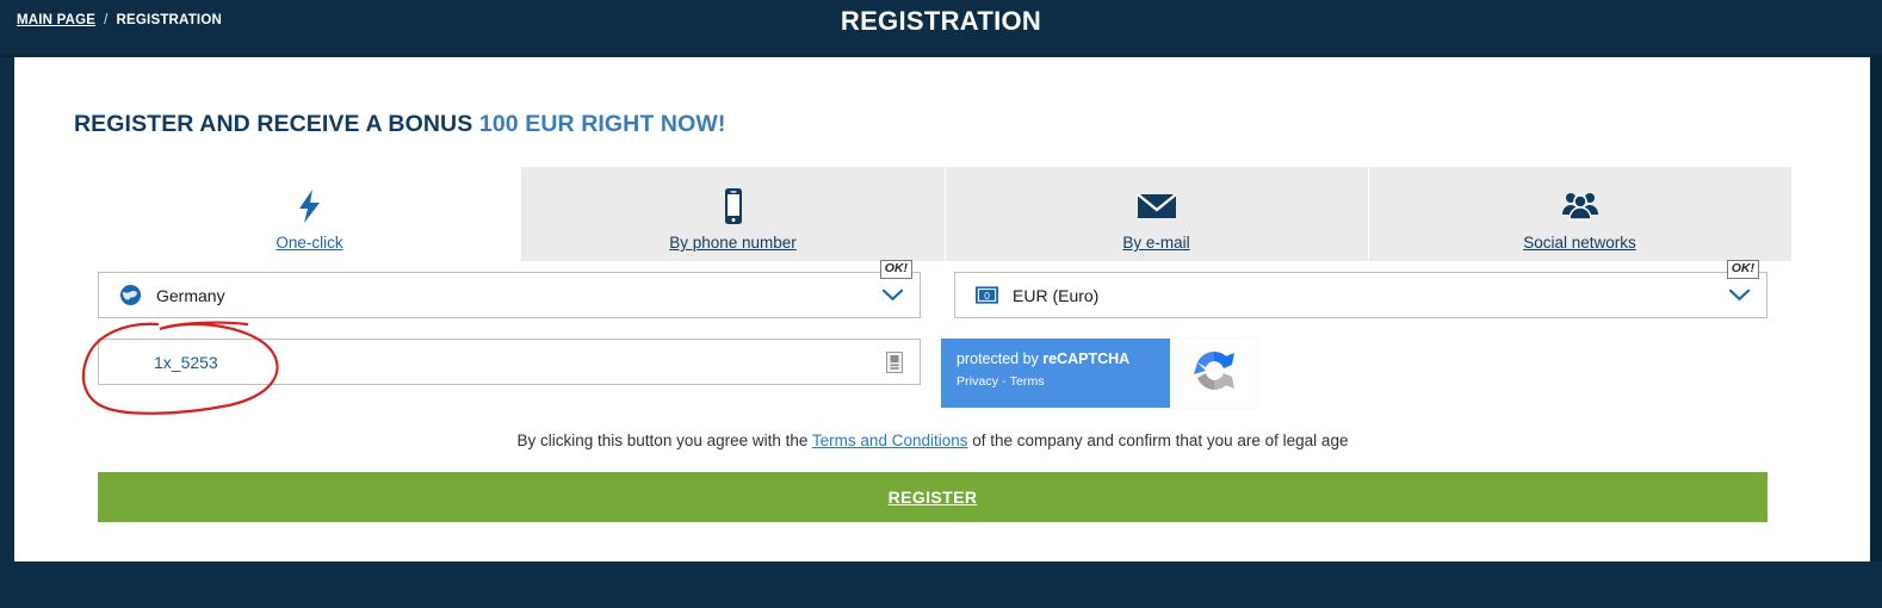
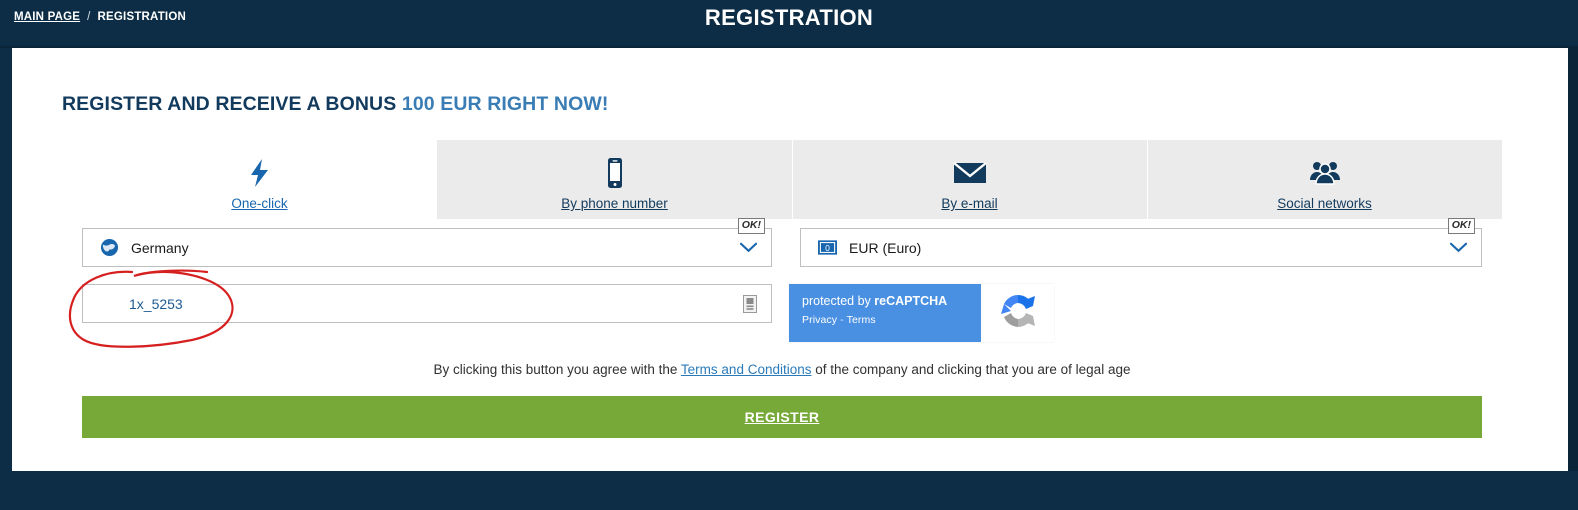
  MAIN PAGE
  /
  REGISTRATION
  REGISTRATION
  REGISTER AND RECEIVE A BONUS 100 EUR RIGHT NOW!
  One-click
  By phone number
  By e-mail
  Social networks
  Germany
  OK!
  0
  EUR (Euro)
  OK!
  1x_5253
  protected by reCAPTCHA
  Privacy - Terms
- By clicking this button you agree with the Terms and Conditions of the company and confirm that you are of legal age
+ By clicking this button you agree with the Terms and Conditions of the company and clicking that you are of legal age
  REGISTER
